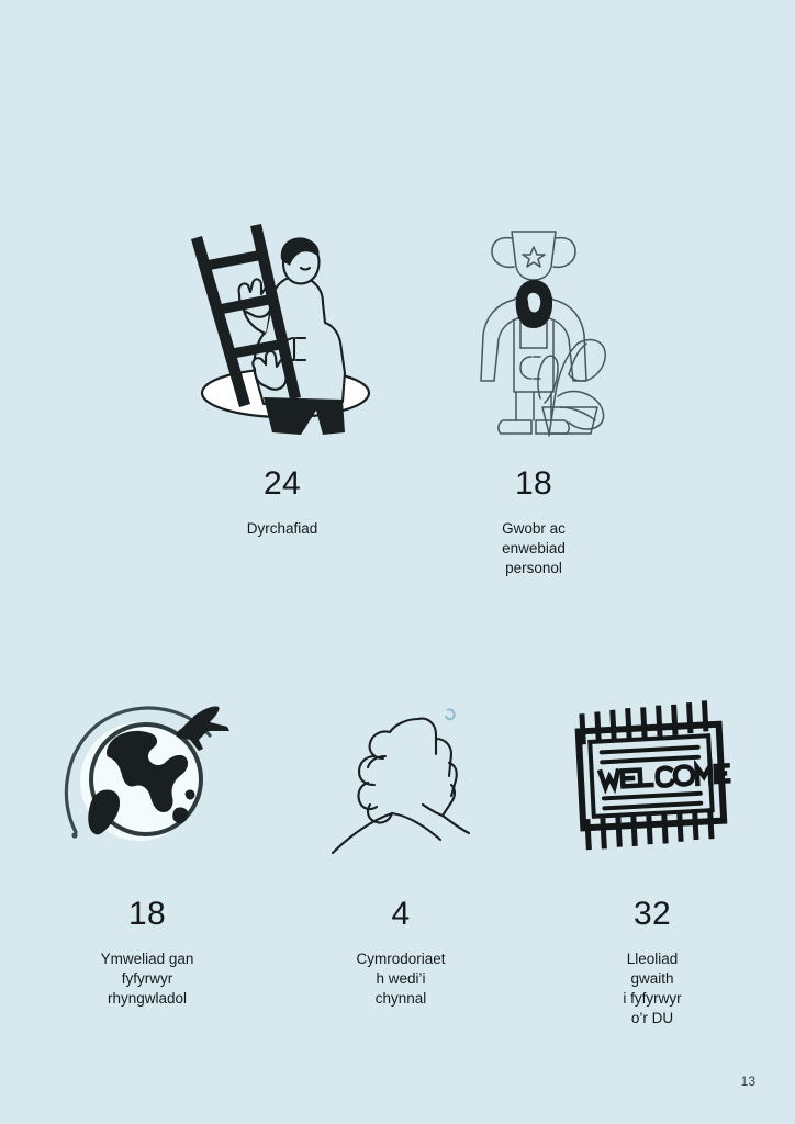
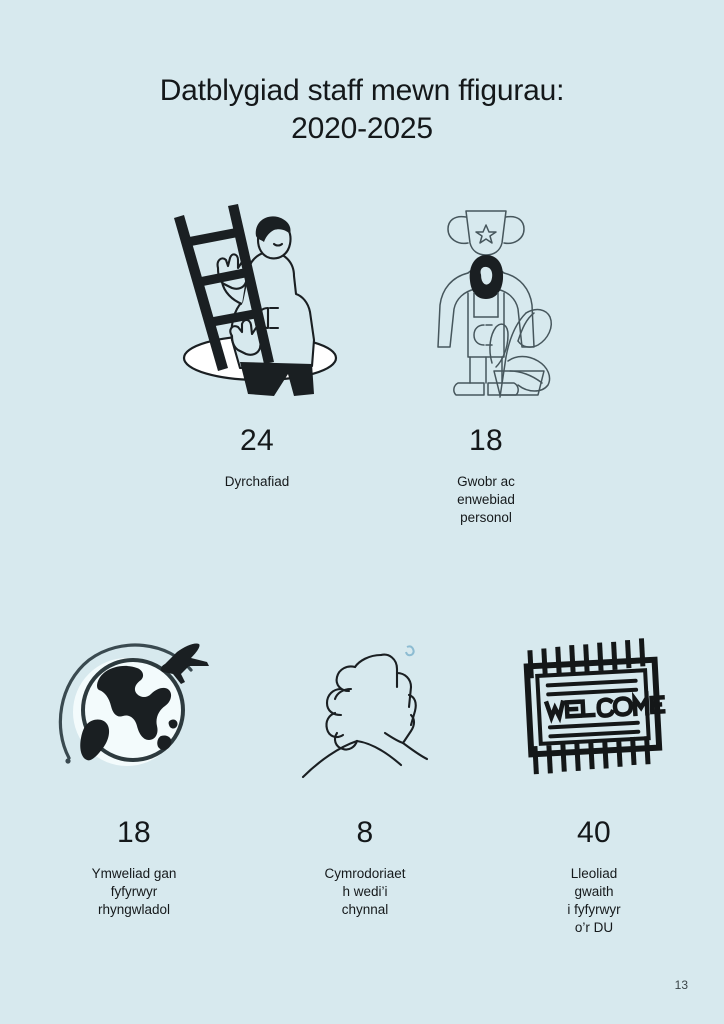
+ Datblygiad staff mewn ffigurau:
+ 2020-2025
  24
  Dyrchafiad
  18
  Gwobr ac
  enwebiad
  personol
  18
  Ymweliad gan
  fyfyrwyr
  rhyngwladol
- 4
+ 8
  Cymrodoriaet
  h wedi’i
  chynnal
- 32
+ 40
  Lleoliad
  gwaith
  i fyfyrwyr
  o’r DU
  13
